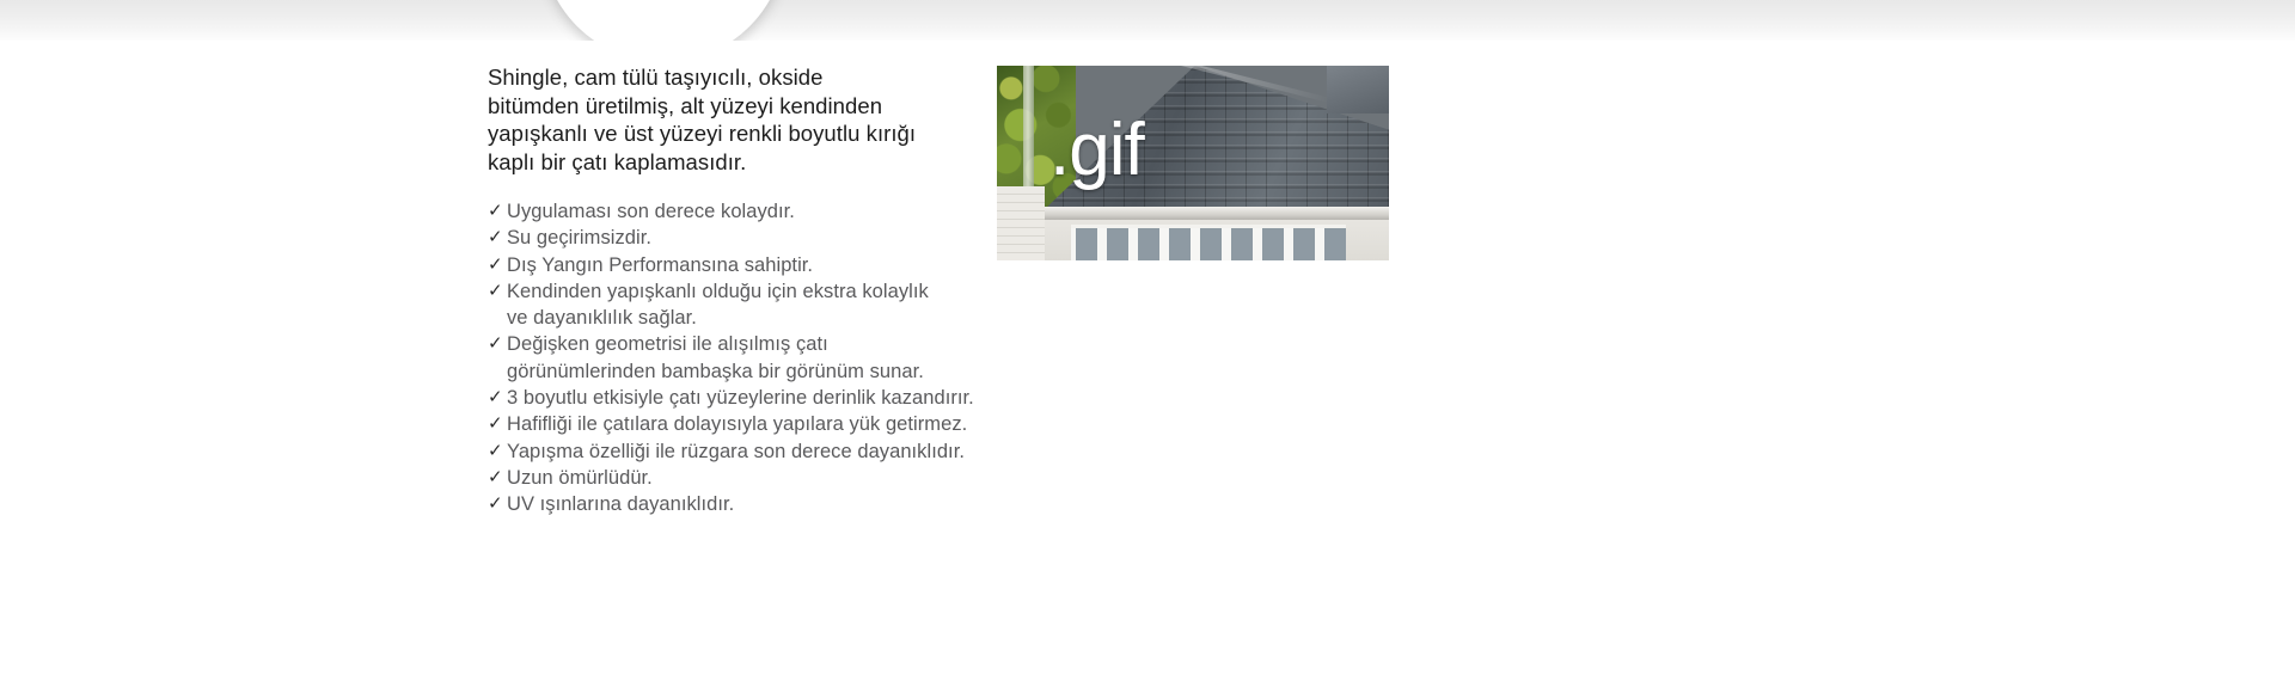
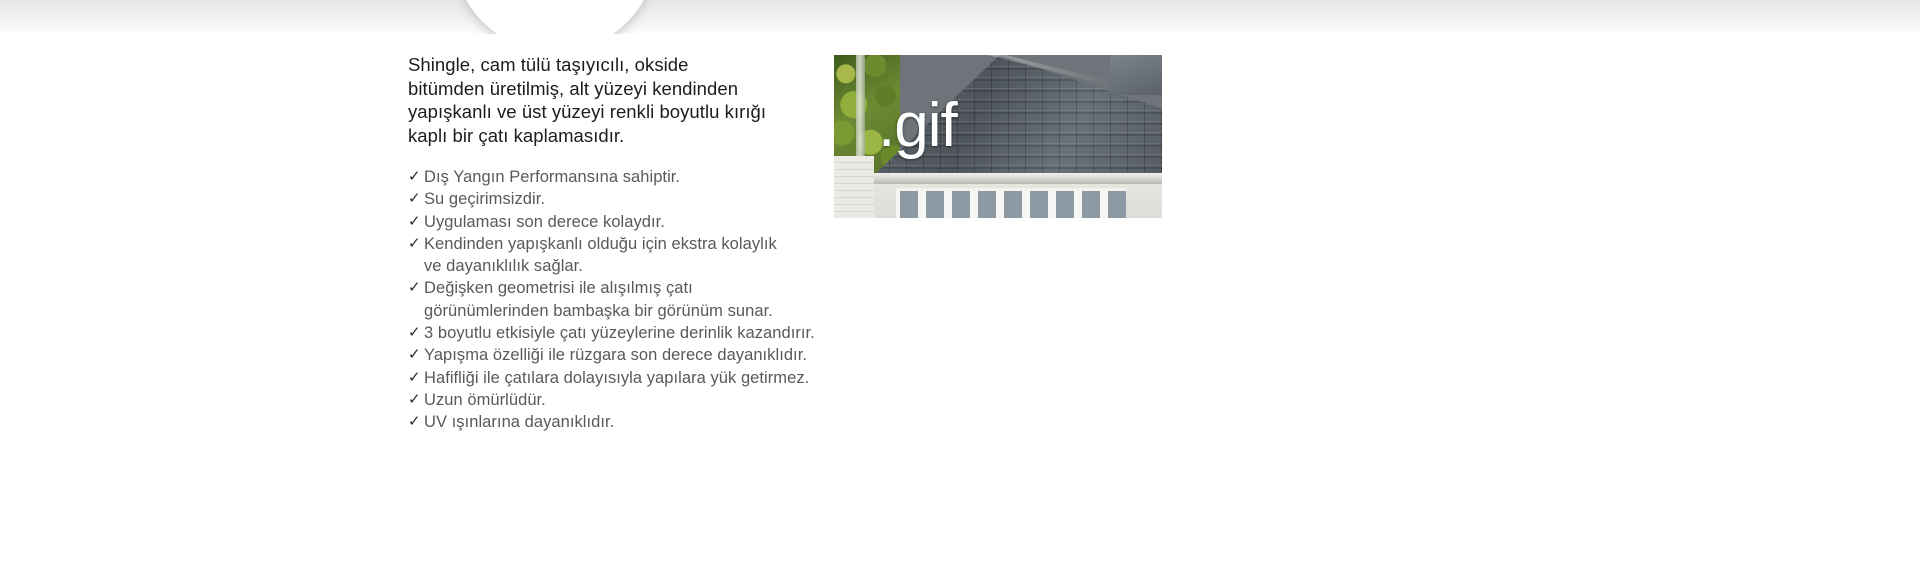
  Shingle, cam tülü taşıyıcılı, okside bitümden üretilmiş, alt yüzeyi kendinden yapışkanlı ve üst yüzeyi renkli boyutlu kırığı kaplı bir çatı kaplamasıdır.
  ✓
- Uygulaması son derece kolaydır.
+ Dış Yangın Performansına sahiptir.
  ✓
  Su geçirimsizdir.
  ✓
- Dış Yangın Performansına sahiptir.
+ Uygulaması son derece kolaydır.
  ✓
  Kendinden yapışkanlı olduğu için ekstra kolaylık
  ve dayanıklılık sağlar.
  ✓
  Değişken geometrisi ile alışılmış çatı
  görünümlerinden bambaşka bir görünüm sunar.
  ✓
  3 boyutlu etkisiyle çatı yüzeylerine derinlik kazandırır.
  ✓
- Hafifliği ile çatılara dolayısıyla yapılara yük getirmez.
+ Yapışma özelliği ile rüzgara son derece dayanıklıdır.
  ✓
- Yapışma özelliği ile rüzgara son derece dayanıklıdır.
+ Hafifliği ile çatılara dolayısıyla yapılara yük getirmez.
  ✓
  Uzun ömürlüdür.
  ✓
  UV ışınlarına dayanıklıdır.
  .gif
